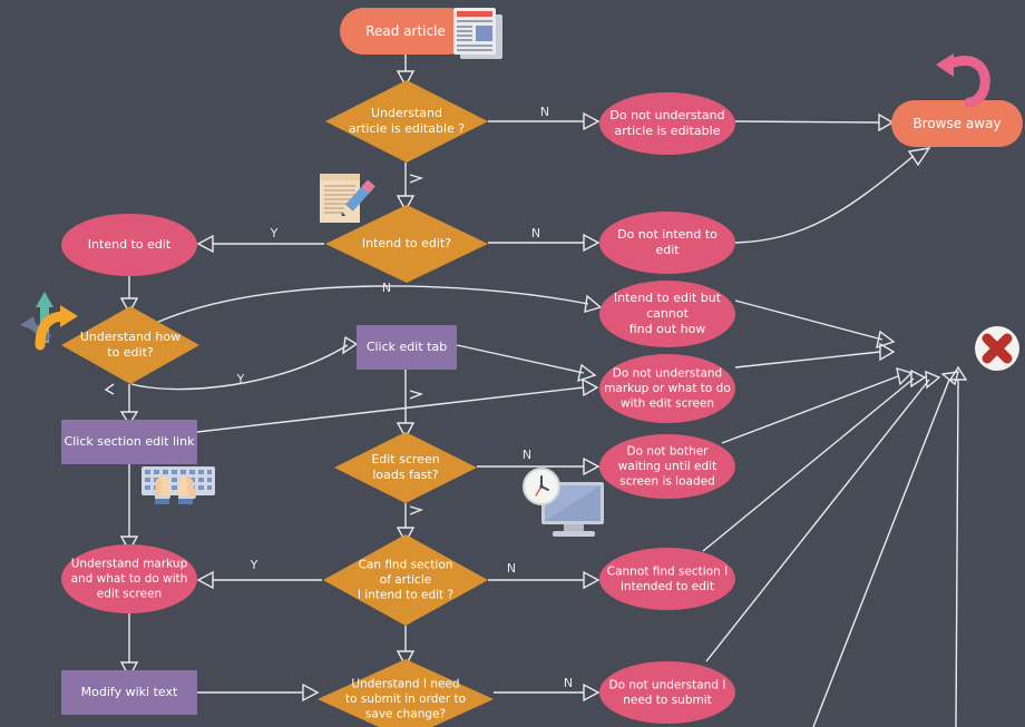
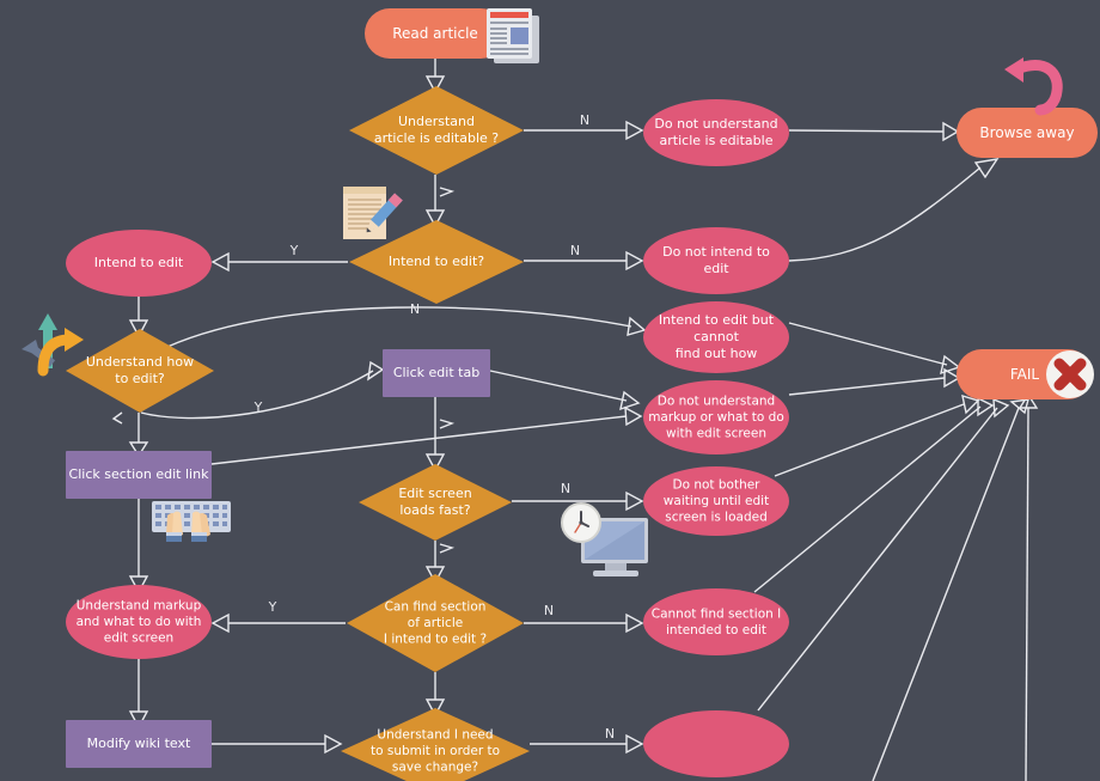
  N
  Y
  N
  N
  Y
  N
  N
  Y
  N
  Read article
  Understand article is editable ?
  Do not understand article is editable
  Browse away
  Intend to edit
  Intend to edit?
  Do not intend to edit
  Intend to edit but cannot find out how
  Understand how to edit?
  Click edit tab
  Do not understand markup or what to do with edit screen
+ FAIL
  Click section edit link
  Edit screen loads fast?
  Do not bother waiting until edit screen is loaded
  Understand markup and what to do with edit screen
  Can find section of article I intend to edit ?
  Cannot find section I intended to edit
  Modify wiki text
  Understand I need to submit in order to save change?
- Do not understand I need to submit
